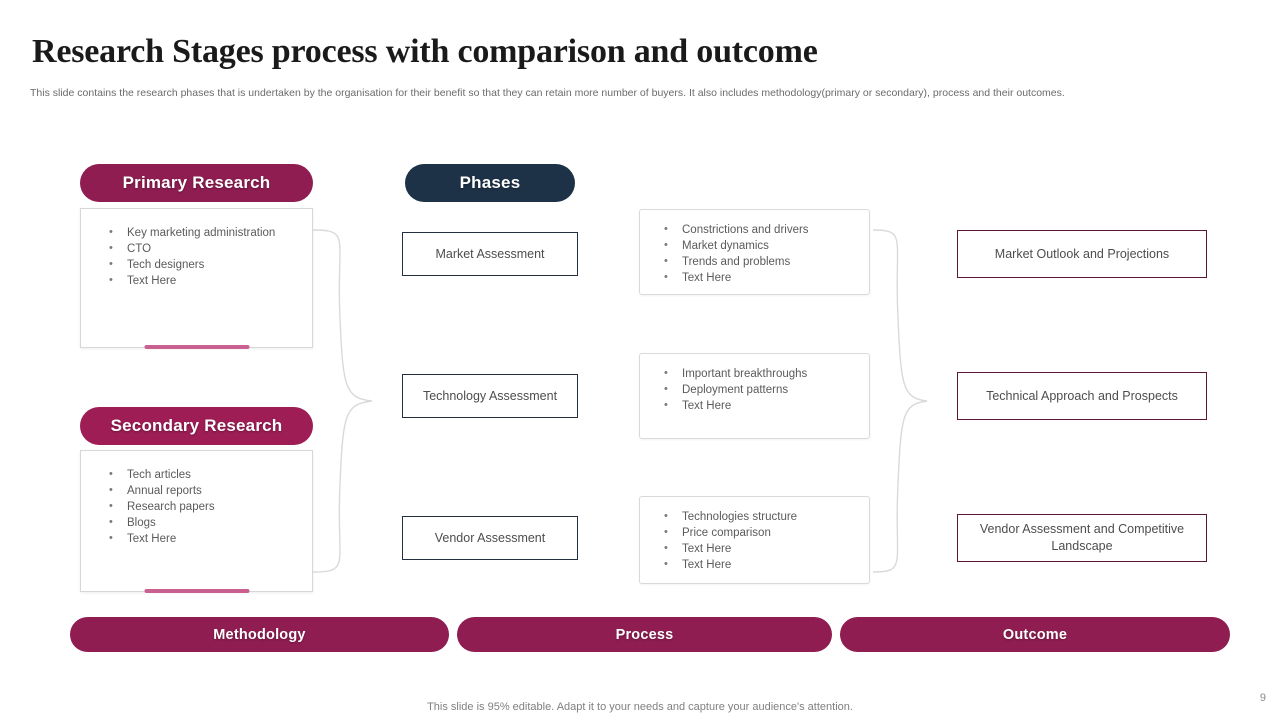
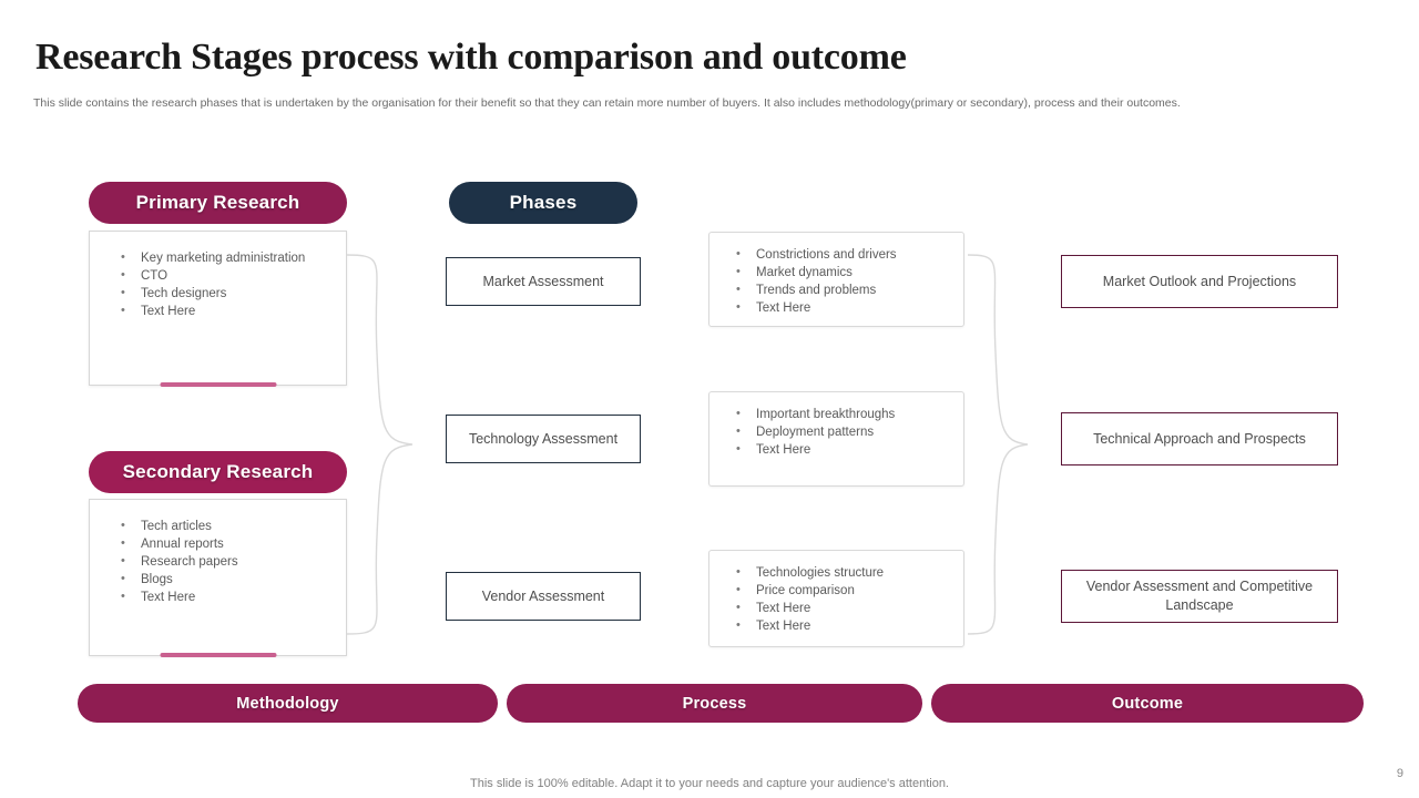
  Research Stages process with comparison and outcome
  This slide contains the research phases that is undertaken by the organisation for their benefit so that they can retain more number of buyers. It also includes methodology(primary or secondary), process and their outcomes.
  Primary Research
  Key marketing administration
  CTO
  Tech designers
  Text Here
  Secondary Research
  Tech articles
  Annual reports
  Research papers
  Blogs
  Text Here
  Phases
  Market Assessment
  Technology Assessment
  Vendor Assessment
  Constrictions and drivers
  Market dynamics
  Trends and problems
  Text Here
  Important breakthroughs
  Deployment patterns
  Text Here
  Technologies structure
  Price comparison
  Text Here
  Text Here
  Market Outlook and Projections
  Technical Approach and Prospects
  Vendor Assessment and Competitive Landscape
  Methodology
  Process
  Outcome
- This slide is 95% editable. Adapt it to your needs and capture your audience's attention.
+ This slide is 100% editable. Adapt it to your needs and capture your audience's attention.
  9
